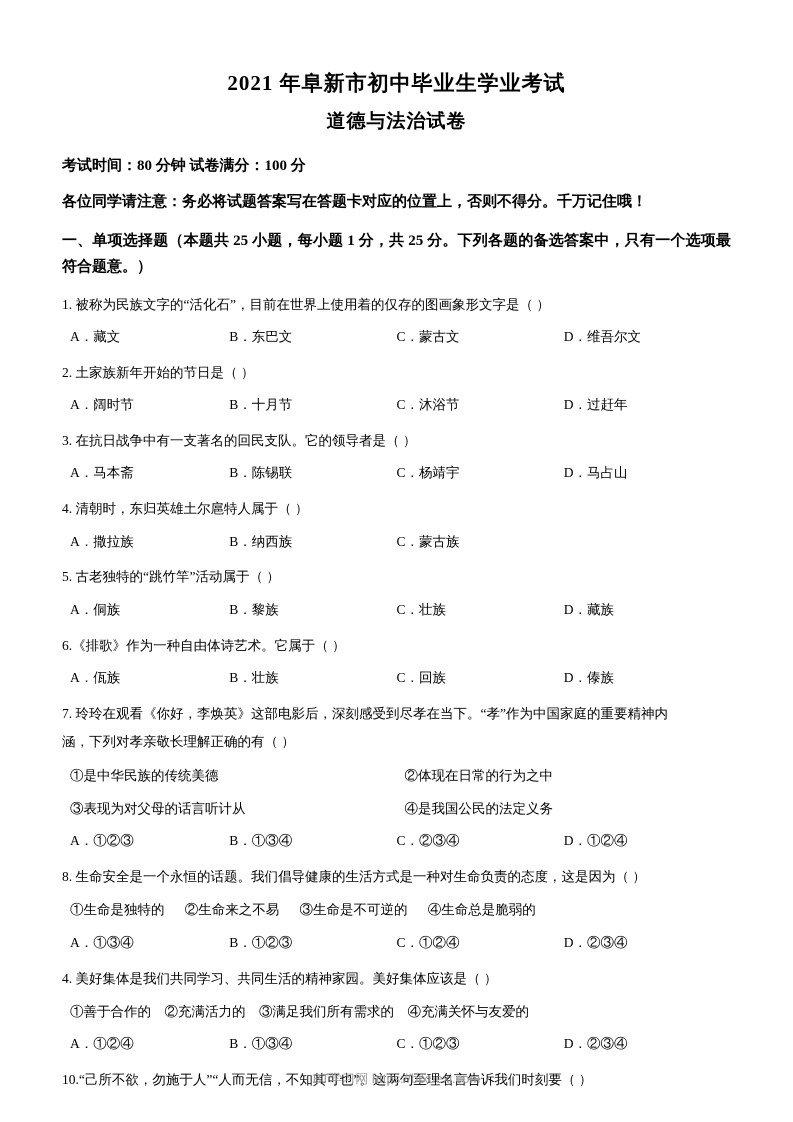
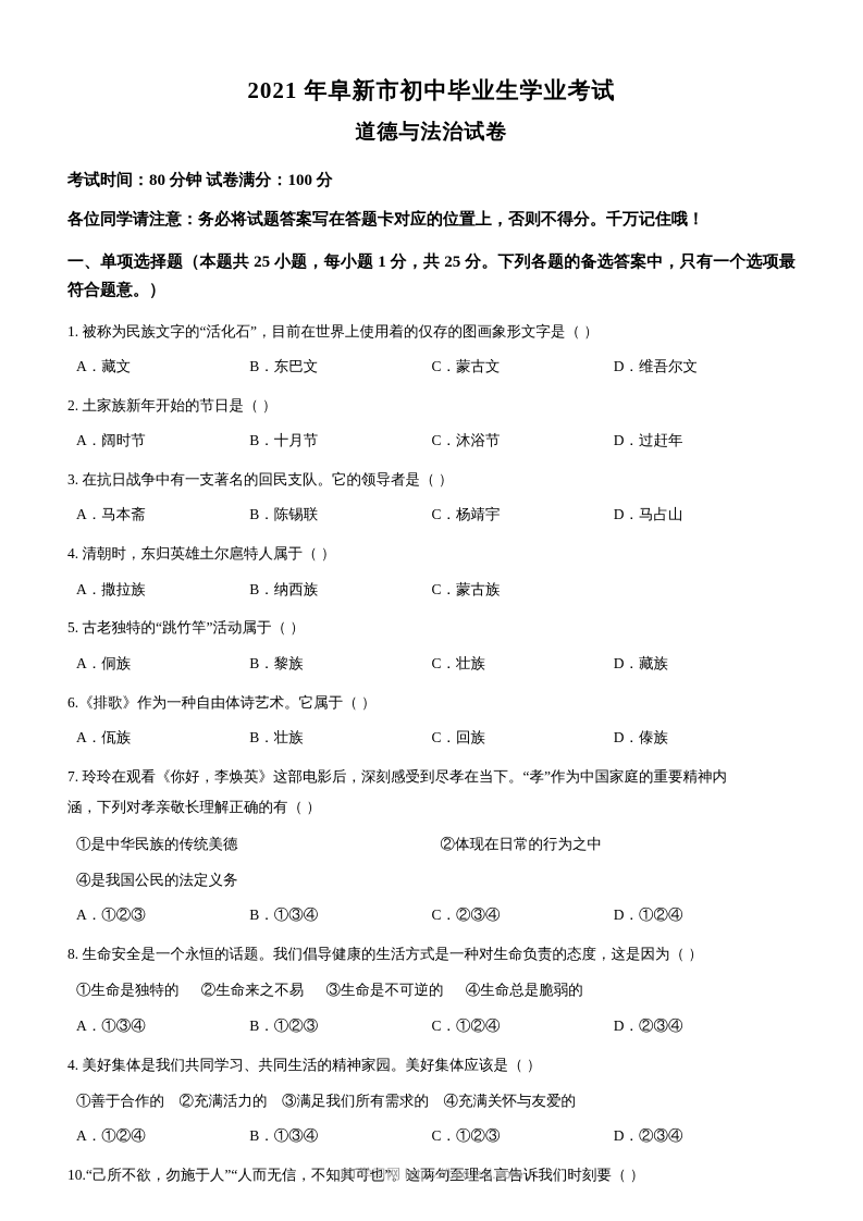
  2021 年阜新市初中毕业生学业考试
  道德与法治试卷
  考试时间：80 分钟 试卷满分：100 分
  各位同学请注意：务必将试题答案写在答题卡对应的位置上，否则不得分。千万记住哦！
  一、单项选择题（本题共 25 小题，每小题 1 分，共 25 分。下列各题的备选答案中，只有一个选项最符合题意。）
  1. 被称为民族文字的“活化石”，目前在世界上使用着的仅存的图画象形文字是（ ）
  A．藏文
  B．东巴文
  C．蒙古文
  D．维吾尔文
  2. 土家族新年开始的节日是（ ）
  A．阔时节
  B．十月节
  C．沐浴节
  D．过赶年
  3. 在抗日战争中有一支著名的回民支队。它的领导者是（ ）
  A．马本斋
  B．陈锡联
  C．杨靖宇
  D．马占山
  4. 清朝时，东归英雄土尔扈特人属于（ ）
  A．撒拉族
  B．纳西族
  C．蒙古族
  5. 古老独特的“跳竹竿”活动属于（ ）
  A．侗族
  B．黎族
  C．壮族
  D．藏族
  6.《排歌》作为一种自由体诗艺术。它属于（ ）
  A．佤族
  B．壮族
  C．回族
  D．傣族
  7. 玲玲在观看《你好，李焕英》这部电影后，深刻感受到尽孝在当下。“孝”作为中国家庭的重要精神内
  涵，下列对孝亲敬长理解正确的有（ ）
  ①是中华民族的传统美德
  ②体现在日常的行为之中
- ③表现为对父母的话言听计从
  ④是我国公民的法定义务
  A．①②③
  B．①③④
  C．②③④
  D．①②④
  8. 生命安全是一个永恒的话题。我们倡导健康的生活方式是一种对生命负责的态度，这是因为（ ）
  ①生命是独特的 ②生命来之不易 ③生命是不可逆的 ④生命总是脆弱的
  A．①③④
  B．①②③
  C．①②④
  D．②③④
  4. 美好集体是我们共同学习、共同生活的精神家园。美好集体应该是（ ）
  ①善于合作的 ②充满活力的 ③满足我们所有需求的 ④充满关怀与友爱的
  A．①②④
  B．①③④
  C．①②③
  D．②③④
  10.“己所不欲，勿施于人”“人而无信，不知其可也”。这两句至理名言告诉我们时刻要（ ）
  BT学习网 https://btxuexi.com
